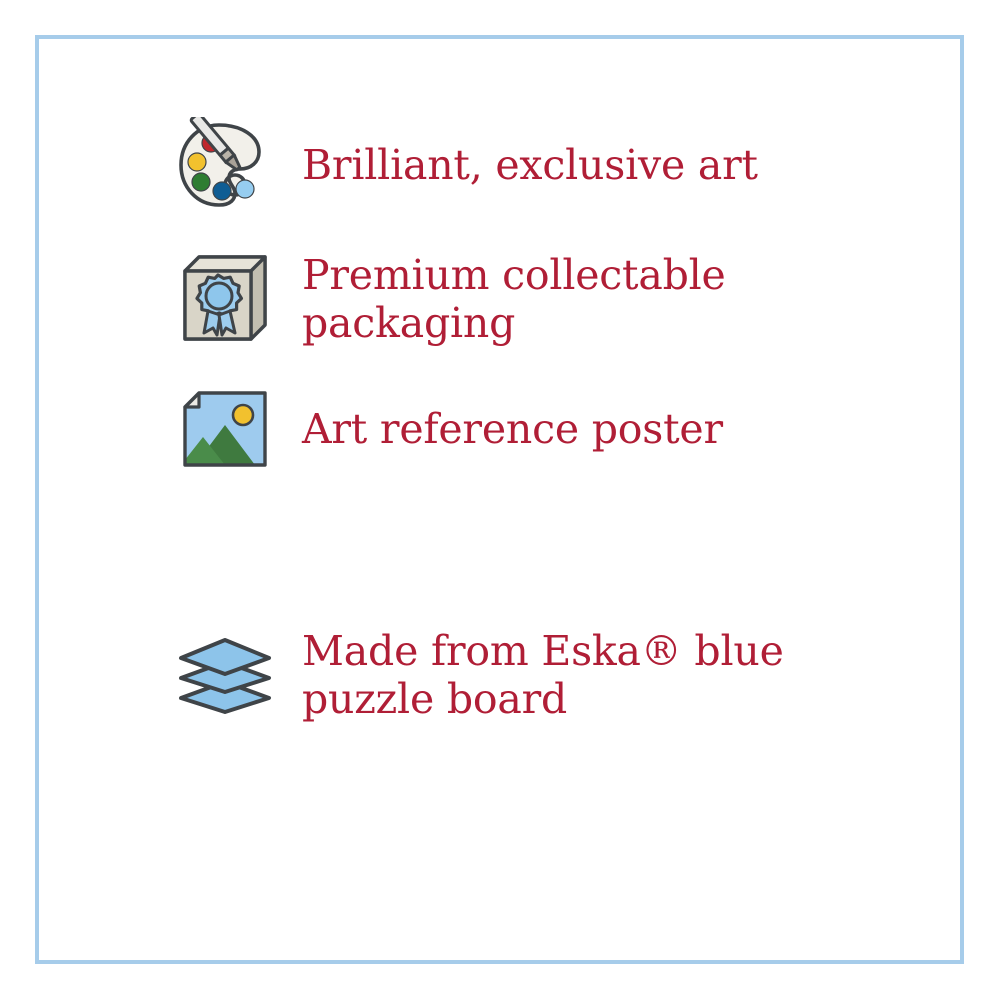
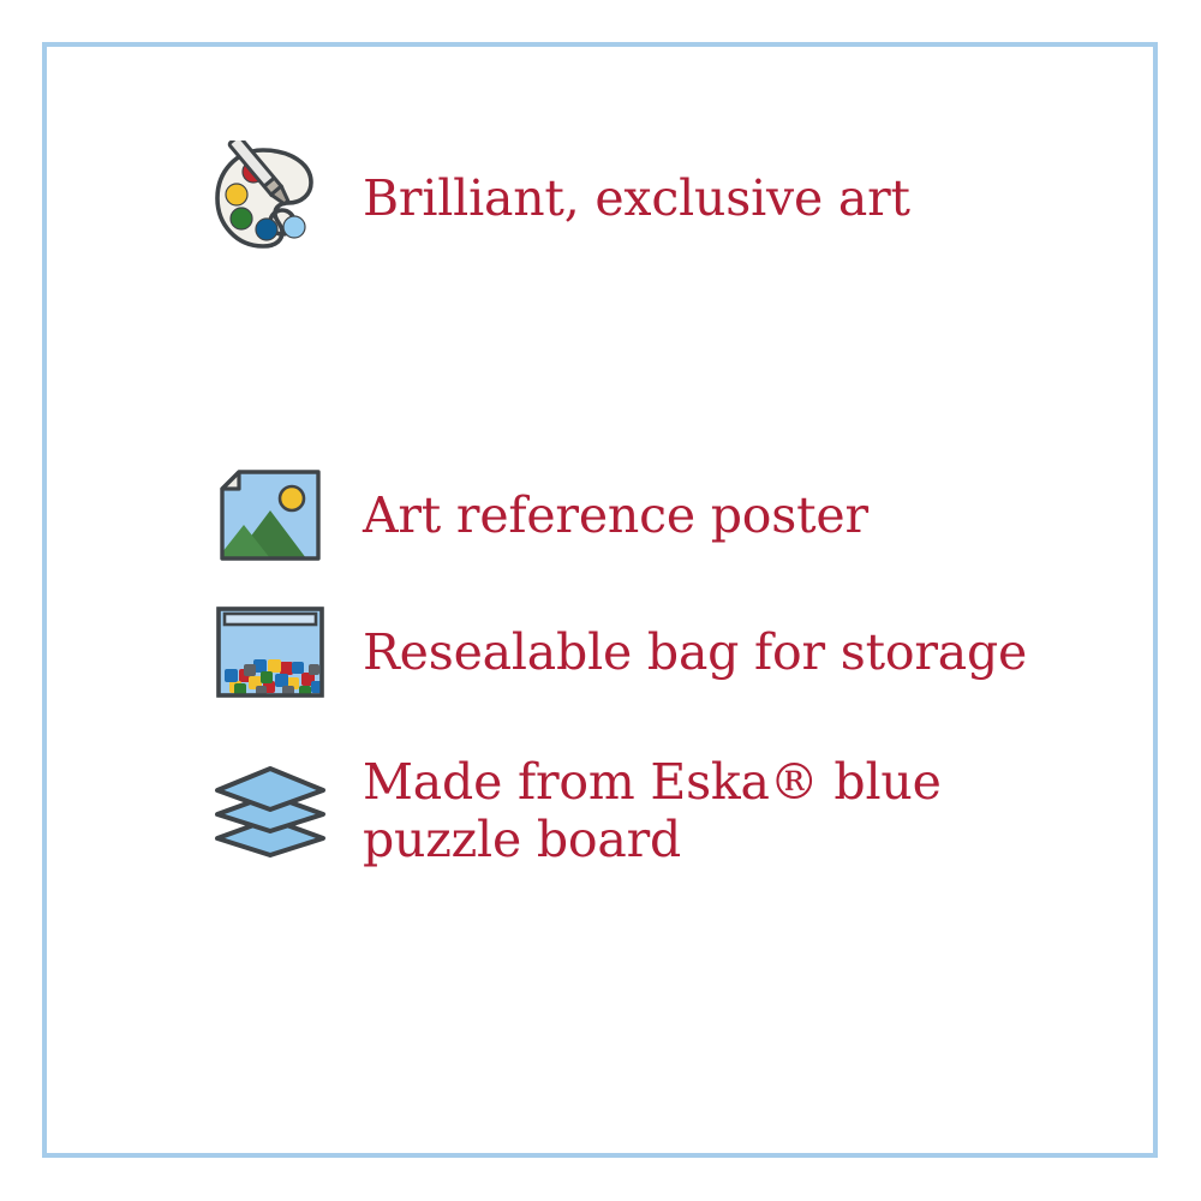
  Brilliant, exclusive art
- Premium collectable
- packaging
  Art reference poster
+ Resealable bag for storage
  Made from Eska® blue
  puzzle board
